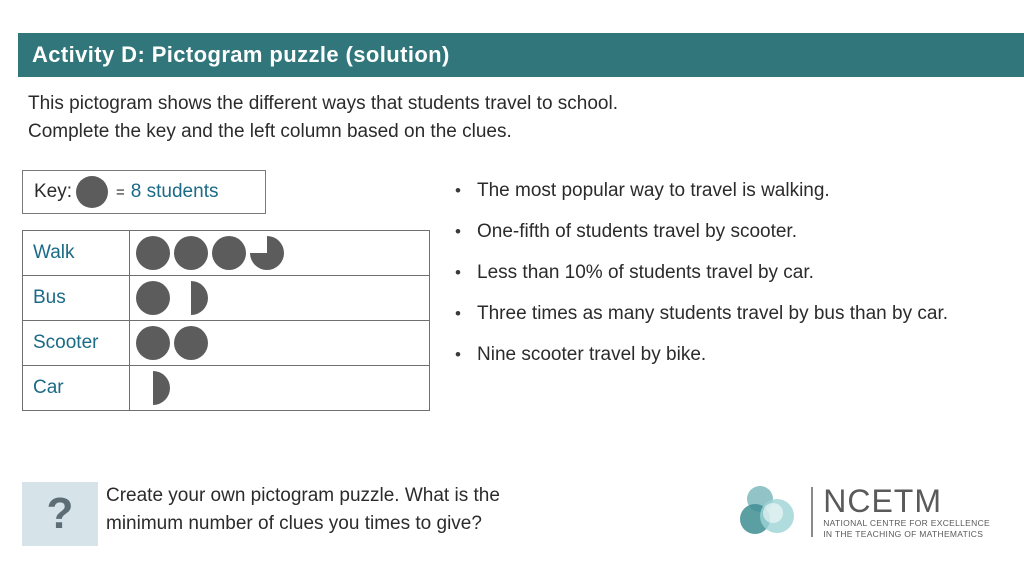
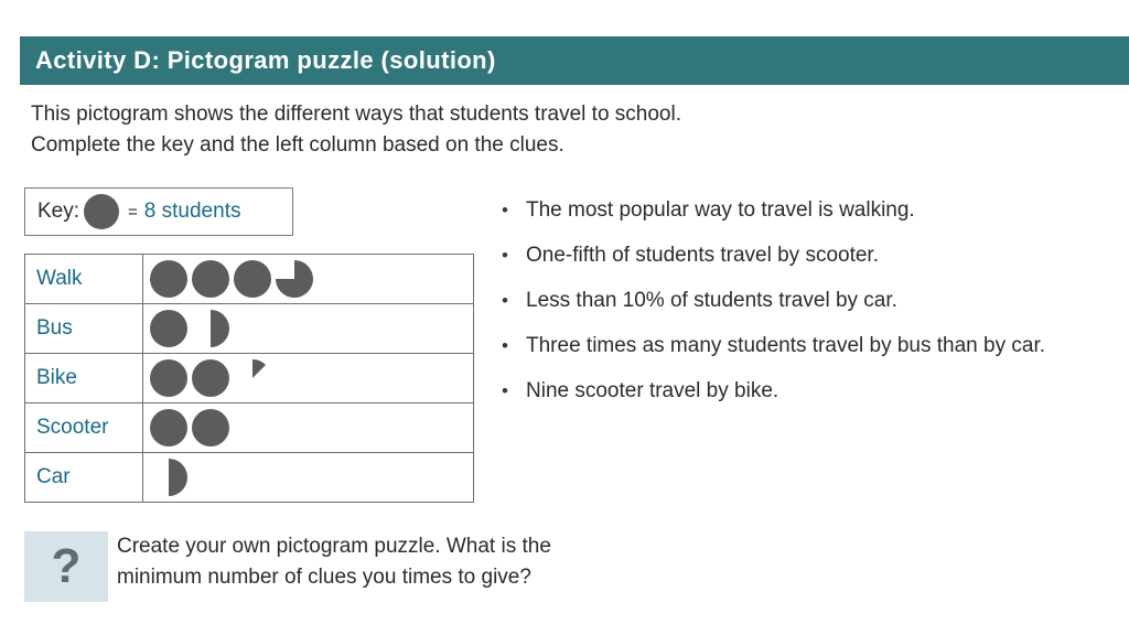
  Activity D: Pictogram puzzle (solution)
  This pictogram shows the different ways that students travel to school.
  Complete the key and the left column based on the clues.
  Key:
  =
  8 students
  Walk
  Bus
+ Bike
  Scooter
  Car
  •
  The most popular way to travel is walking.
  •
  One-fifth of students travel by scooter.
  •
  Less than 10% of students travel by car.
  •
  Three times as many students travel by bus than by car.
  •
  Nine scooter travel by bike.
  ?
  Create your own pictogram puzzle. What is the
  minimum number of clues you times to give?
- NCETM
- NATIONAL CENTRE FOR EXCELLENCE
- IN THE TEACHING OF MATHEMATICS
